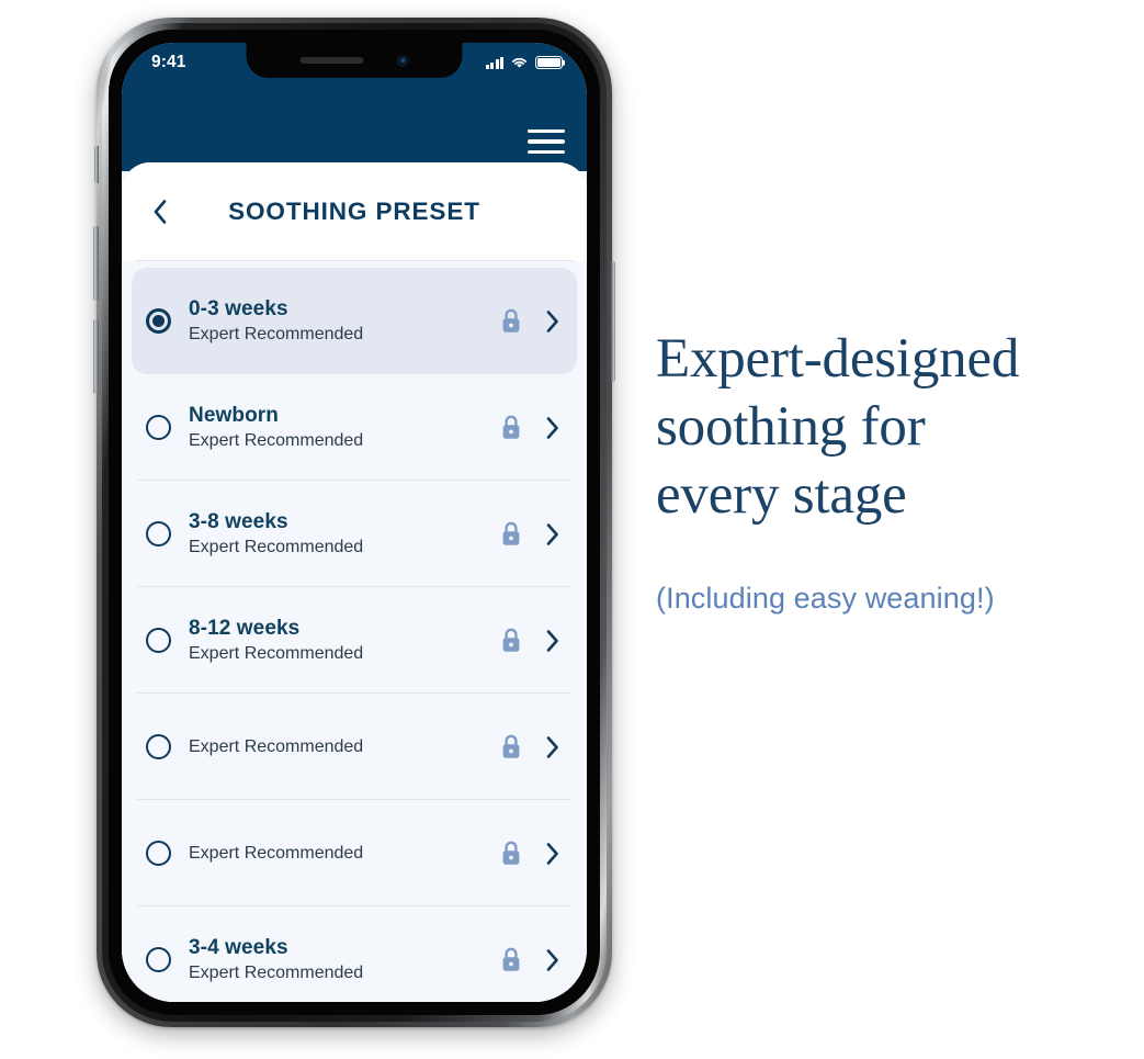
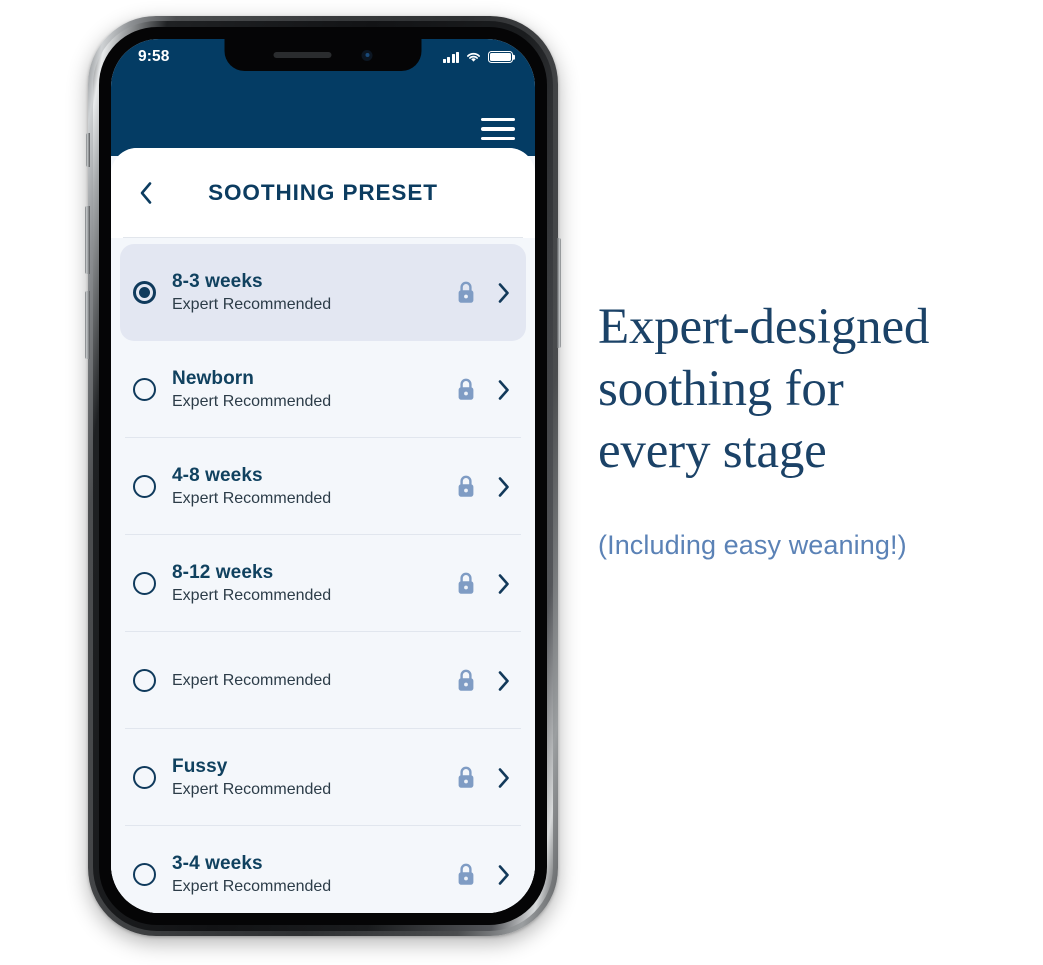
- 9:41
+ 9:58
  SOOTHING PRESET
- 0-3 weeks
+ 8-3 weeks
  Expert Recommended
  Newborn
  Expert Recommended
- 3-8 weeks
+ 4-8 weeks
  Expert Recommended
  8-12 weeks
  Expert Recommended
  Expert Recommended
+ Fussy
  Expert Recommended
  3-4 weeks
  Expert Recommended
  Expert-designed
  soothing for
  every stage
  (Including easy weaning!)
